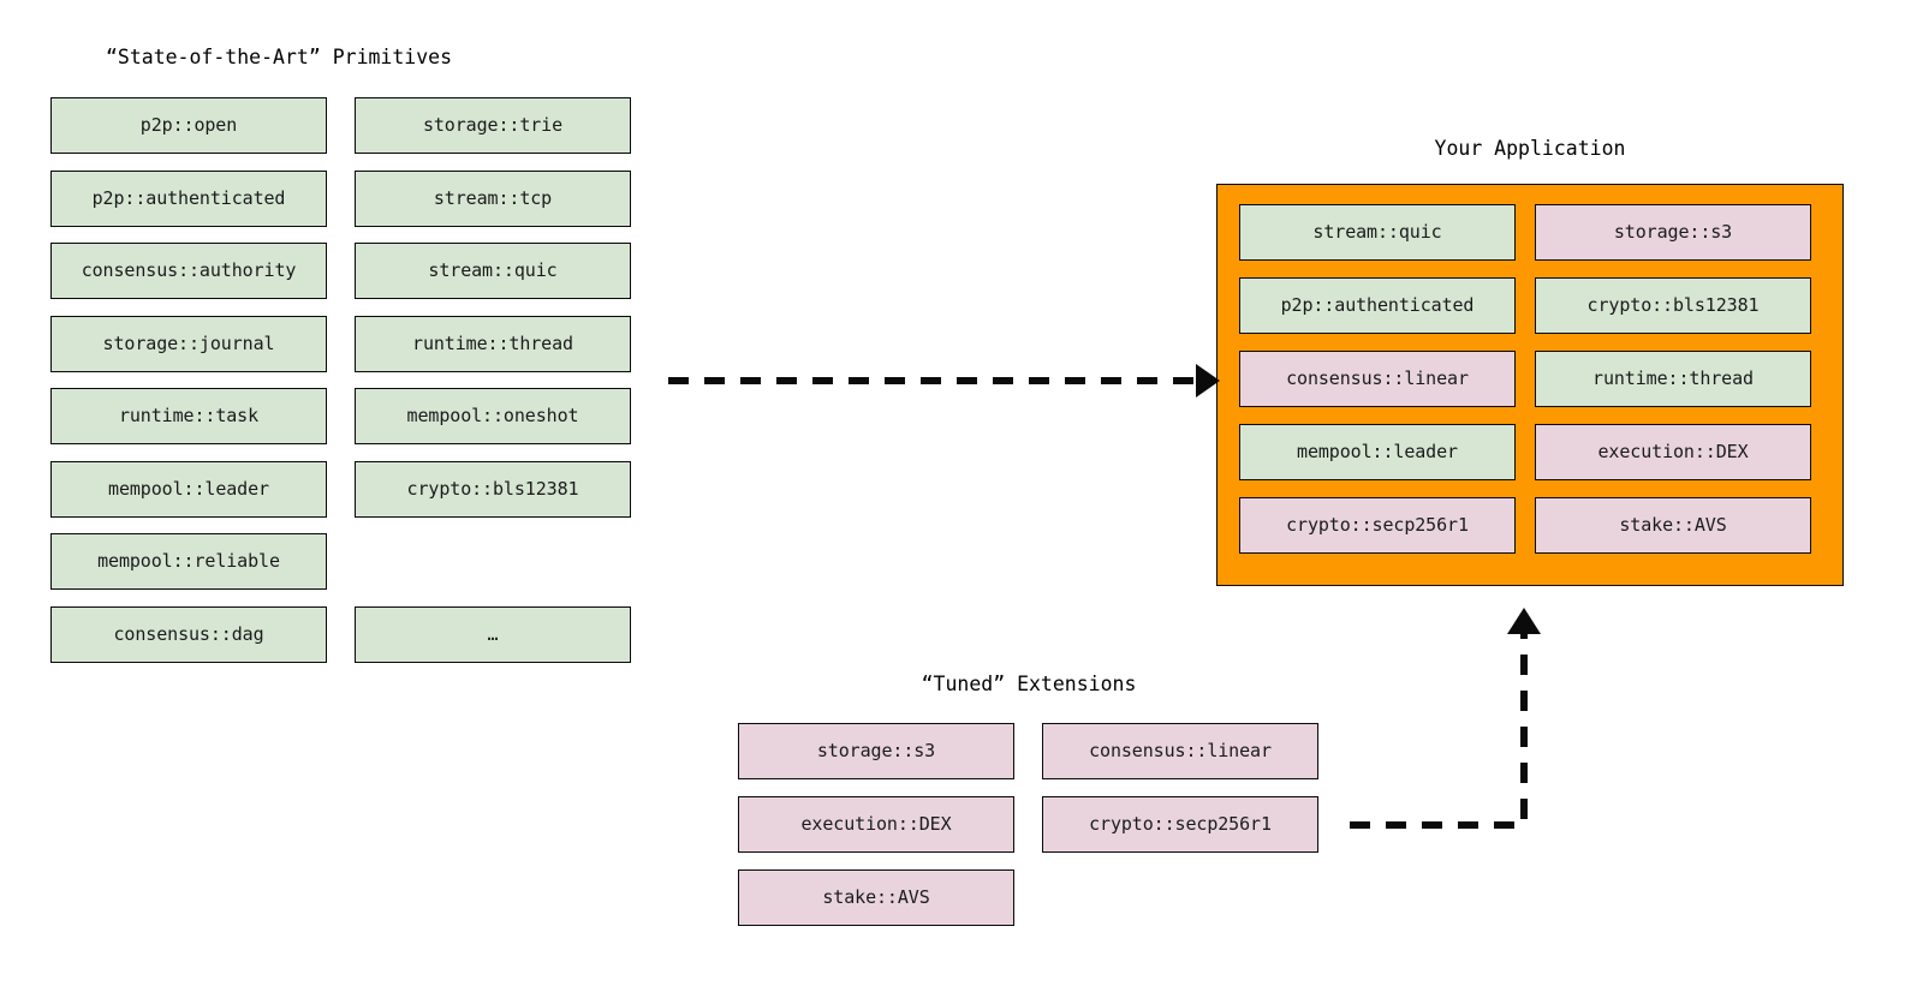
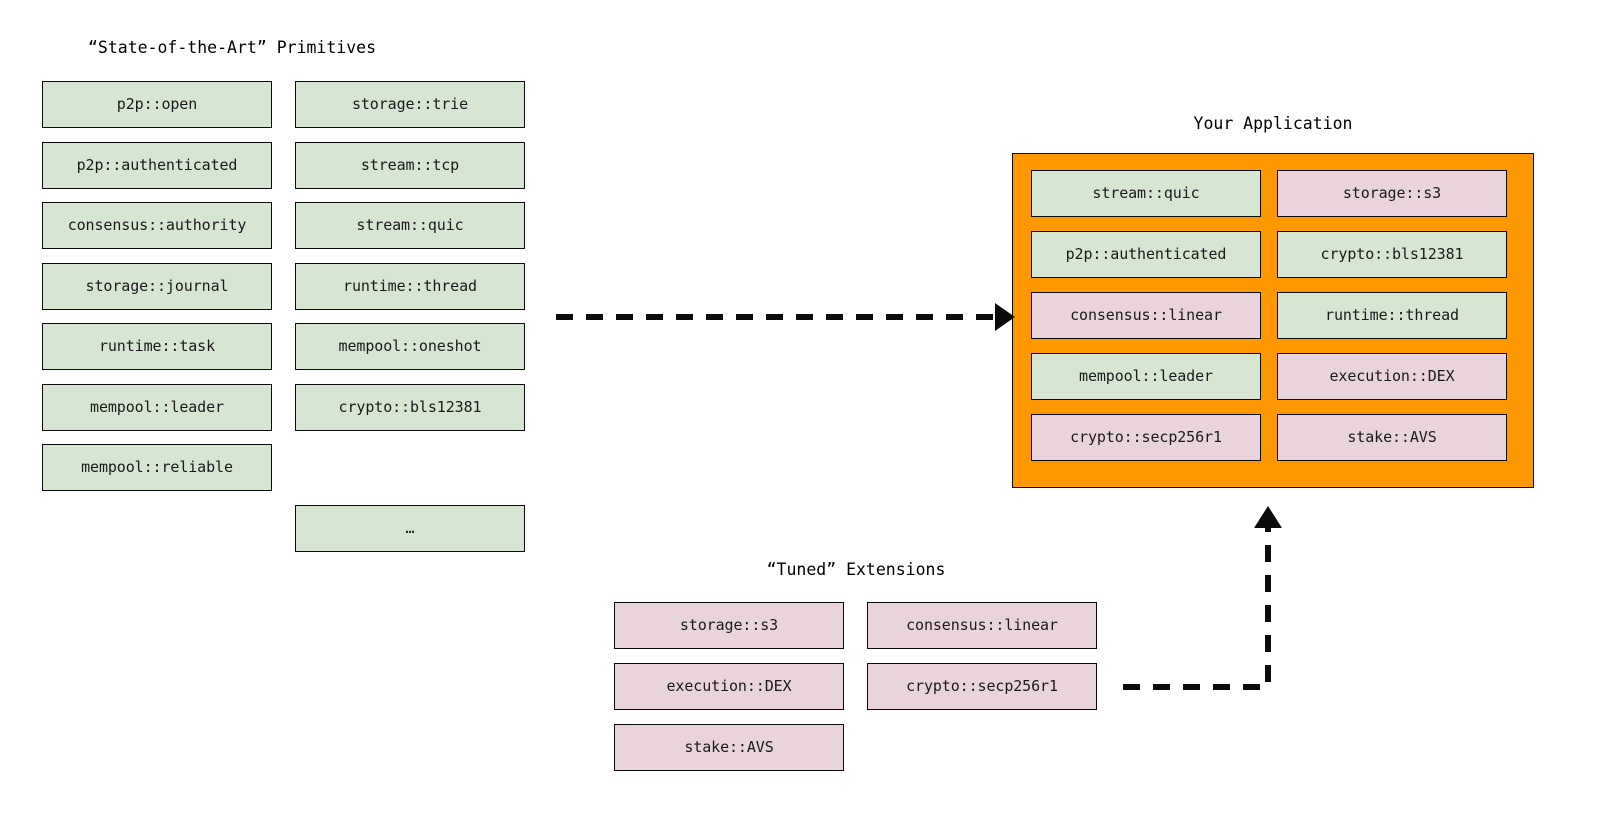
  “State-of-the-Art” Primitives
  Your Application
  “Tuned” Extensions
  p2p::open
  p2p::authenticated
  consensus::authority
  storage::journal
  runtime::task
  mempool::leader
  mempool::reliable
- consensus::dag
  storage::trie
  stream::tcp
  stream::quic
  runtime::thread
  mempool::oneshot
  crypto::bls12381
  …
  stream::quic
  p2p::authenticated
  consensus::linear
  mempool::leader
  crypto::secp256r1
  storage::s3
  crypto::bls12381
  runtime::thread
  execution::DEX
  stake::AVS
  storage::s3
  execution::DEX
  stake::AVS
  consensus::linear
  crypto::secp256r1
